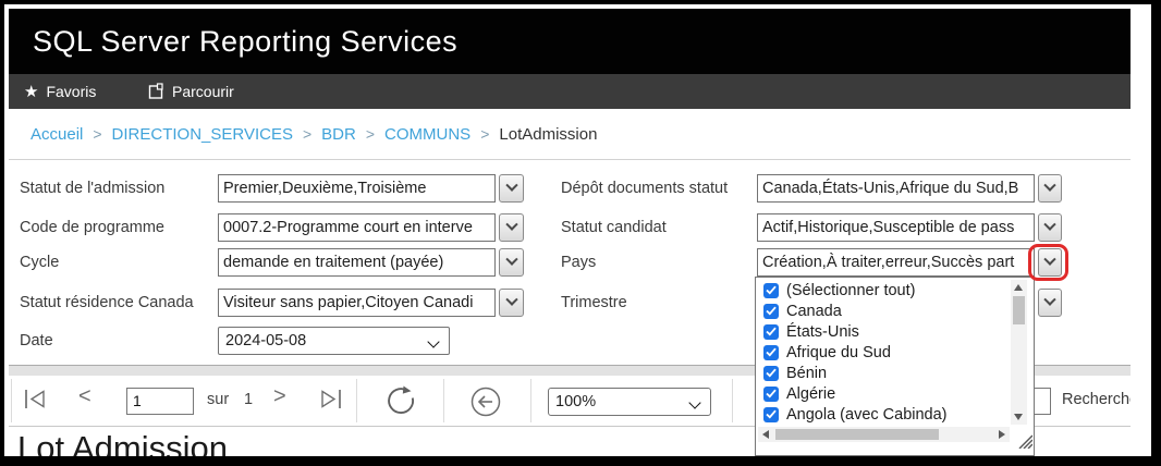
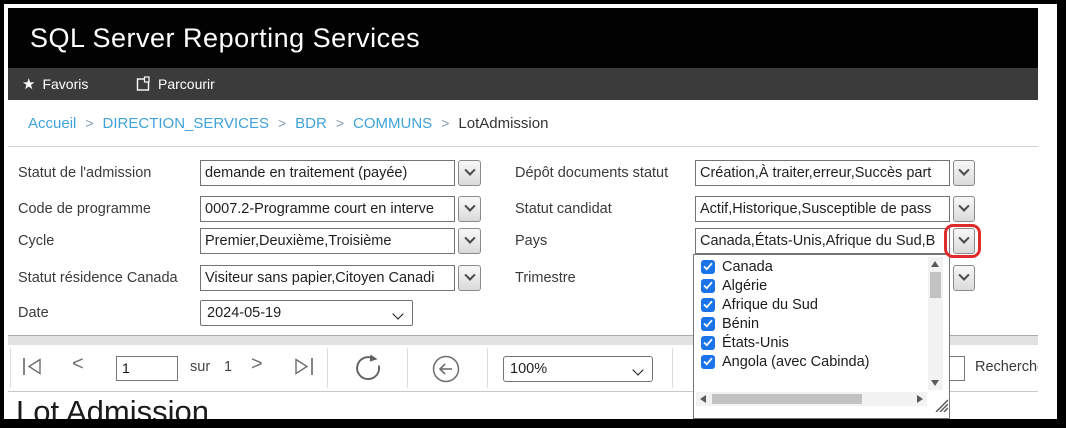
  SQL Server Reporting Services
  ★
  Favoris
  Parcourir
  Accueil
  >
  DIRECTION_SERVICES
  >
  BDR
  >
  COMMUNS
  >
  LotAdmission
  Statut de l'admission
- Premier,Deuxième,Troisième
+ demande en traitement (payée)
  Code de programme
  0007.2-Programme court en interve
  Cycle
- demande en traitement (payée)
+ Premier,Deuxième,Troisième
  Statut résidence Canada
  Visiteur sans papier,Citoyen Canadi
  Date
- 2024-05-08
+ 2024-05-19
  Dépôt documents statut
- Canada,États-Unis,Afrique du Sud,B
+ Création,À traiter,erreur,Succès part
  Statut candidat
  Actif,Historique,Susceptible de pass
  Pays
- Création,À traiter,erreur,Succès part
+ Canada,États-Unis,Afrique du Sud,B
  Trimestre
  <
  1
  sur
  1
  >
  100%
  Recherch
  Lot Admission
- (Sélectionner tout)
  Canada
- États-Unis
+ Algérie
  Afrique du Sud
  Bénin
- Algérie
+ États-Unis
  Angola (avec Cabinda)
